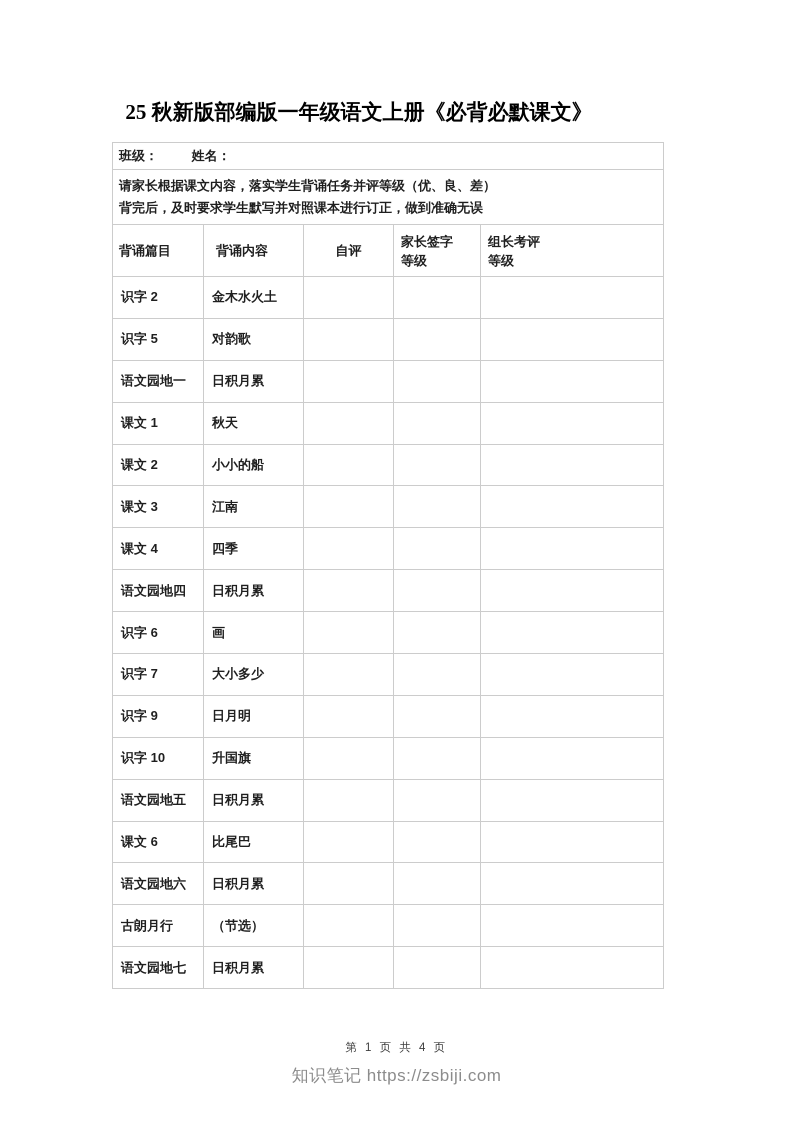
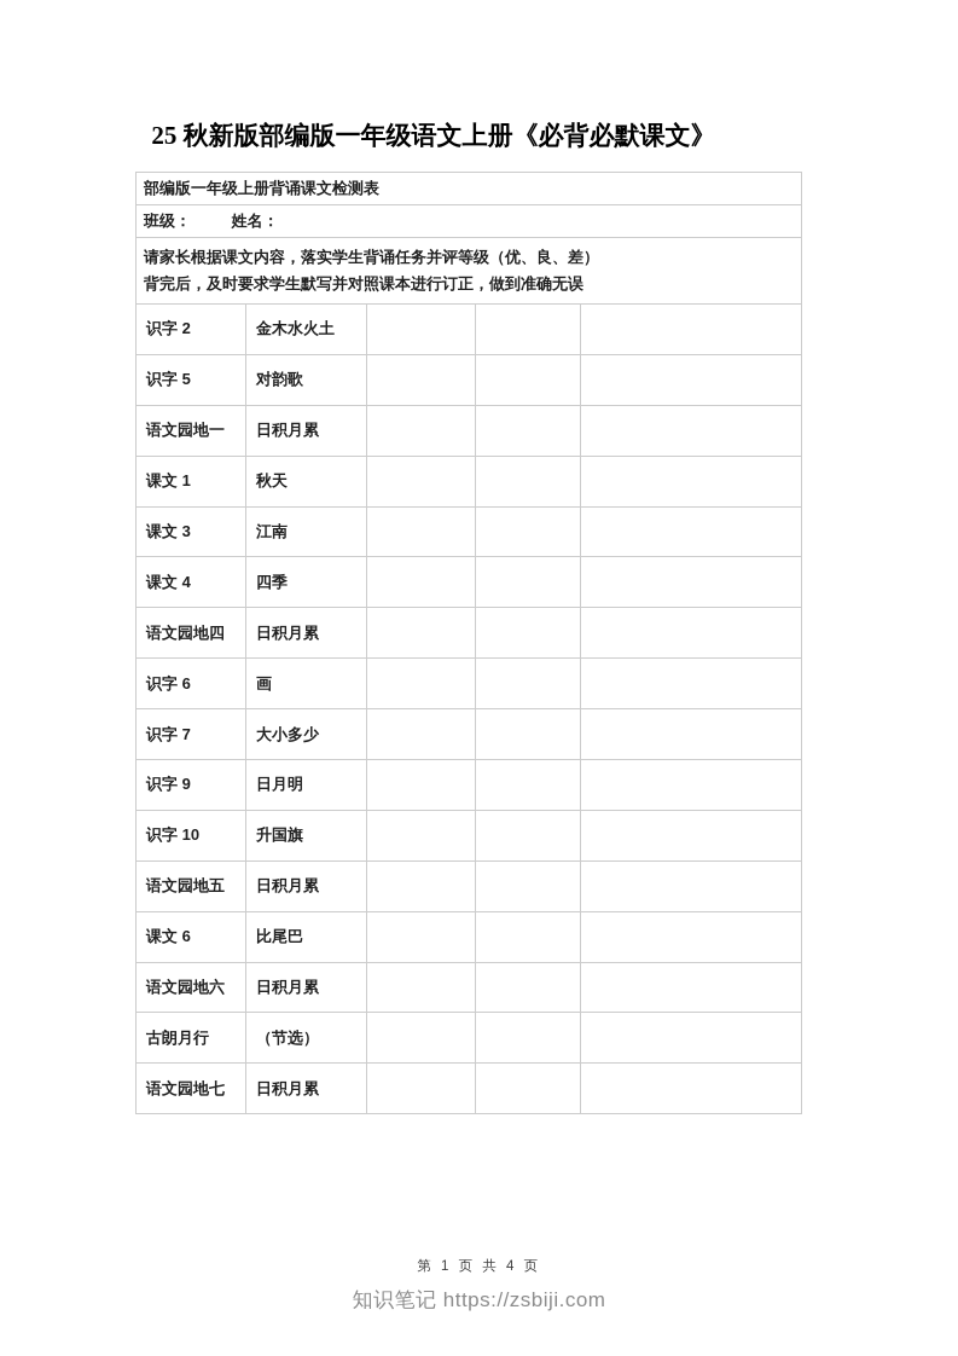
  25 秋新版部编版一年级语文上册《必背必默课文》
+ 部编版一年级上册背诵课文检测表
  班级： 姓名：
  请家长根据课文内容，落实学生背诵任务并评等级（优、良、差） 背完后，及时要求学生默写并对照课本进行订正，做到准确无误
- 背诵篇目	背诵内容	自评	家长签字 等级	组长考评 等级
  识字 2	金木水火土
  识字 5	对韵歌
  语文园地一	日积月累
  课文 1	秋天
- 课文 2	小小的船
  课文 3	江南
  课文 4	四季
  语文园地四	日积月累
  识字 6	画
  识字 7	大小多少
  识字 9	日月明
  识字 10	升国旗
  语文园地五	日积月累
  课文 6	比尾巴
  语文园地六	日积月累
  古朗月行	（节选）
  语文园地七	日积月累
  第 1 页 共 4 页
  知识笔记 https://zsbiji.com
